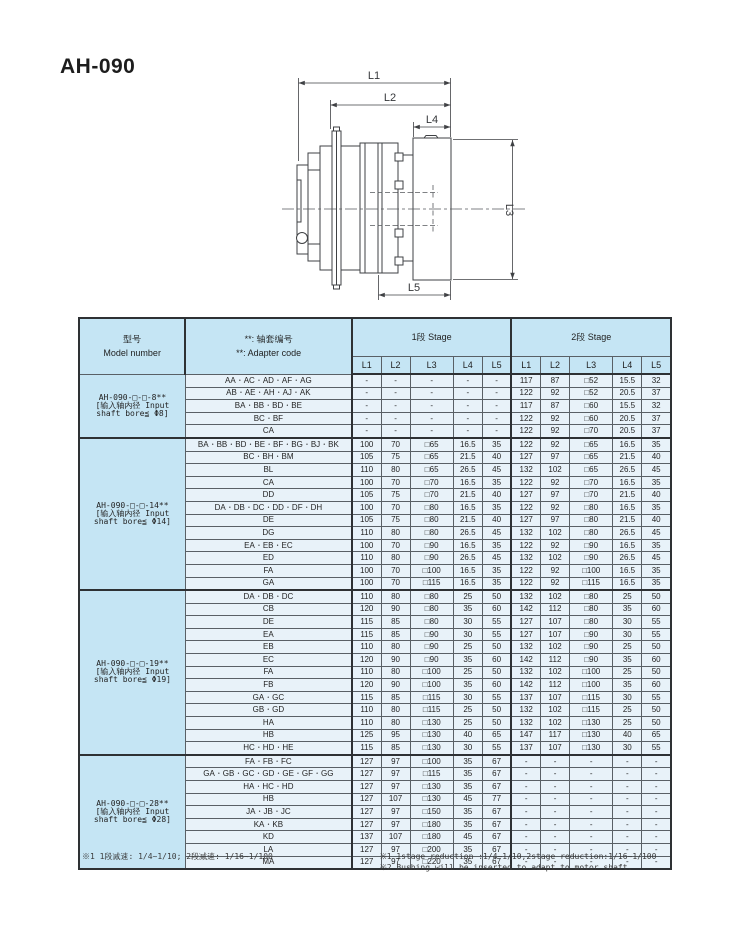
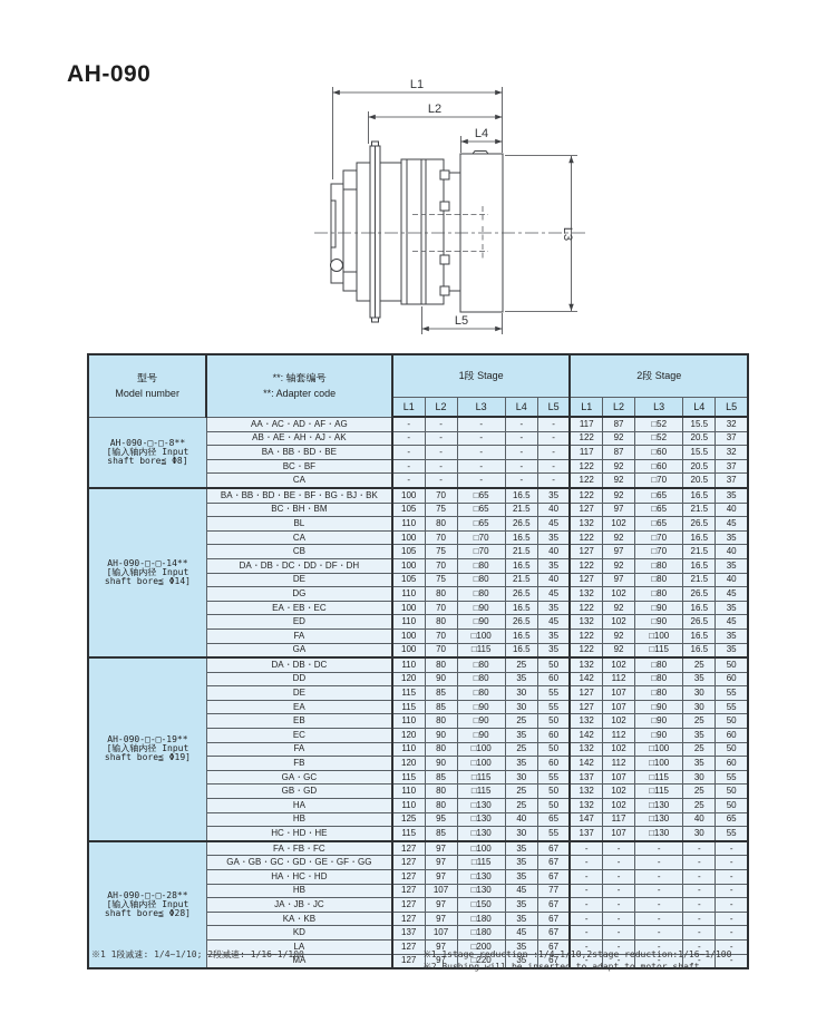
  AH-090
  L1
  L2
  L4
  L5
  型号 Model number	**: 轴套编号 **: Adapter code	1段 Stage	2段 Stage
  L1	L2	L3	L4	L5	L1	L2	L3	L4	L5
  AH-090-□-□-8**[输入轴内径 Inputshaft bore≦ Φ8]	AA・AC・AD・AF・AG	-	-	-	-	-	117	87	□52	15.5	32
  AB・AE・AH・AJ・AK	-	-	-	-	-	122	92	□52	20.5	37
  BA・BB・BD・BE	-	-	-	-	-	117	87	□60	15.5	32
  BC・BF	-	-	-	-	-	122	92	□60	20.5	37
  CA	-	-	-	-	-	122	92	□70	20.5	37
  AH-090-□-□-14**[输入轴内径 Inputshaft bore≦ Φ14]	BA・BB・BD・BE・BF・BG・BJ・BK	100	70	□65	16.5	35	122	92	□65	16.5	35
  BC・BH・BM	105	75	□65	21.5	40	127	97	□65	21.5	40
  BL	110	80	□65	26.5	45	132	102	□65	26.5	45
  CA	100	70	□70	16.5	35	122	92	□70	16.5	35
- DD	105	75	□70	21.5	40	127	97	□70	21.5	40
+ CB	105	75	□70	21.5	40	127	97	□70	21.5	40
  DA・DB・DC・DD・DF・DH	100	70	□80	16.5	35	122	92	□80	16.5	35
  DE	105	75	□80	21.5	40	127	97	□80	21.5	40
  DG	110	80	□80	26.5	45	132	102	□80	26.5	45
  EA・EB・EC	100	70	□90	16.5	35	122	92	□90	16.5	35
  ED	110	80	□90	26.5	45	132	102	□90	26.5	45
  FA	100	70	□100	16.5	35	122	92	□100	16.5	35
  GA	100	70	□115	16.5	35	122	92	□115	16.5	35
  AH-090-□-□-19**[输入轴内径 Inputshaft bore≦ Φ19]	DA・DB・DC	110	80	□80	25	50	132	102	□80	25	50
- CB	120	90	□80	35	60	142	112	□80	35	60
+ DD	120	90	□80	35	60	142	112	□80	35	60
  DE	115	85	□80	30	55	127	107	□80	30	55
  EA	115	85	□90	30	55	127	107	□90	30	55
  EB	110	80	□90	25	50	132	102	□90	25	50
  EC	120	90	□90	35	60	142	112	□90	35	60
  FA	110	80	□100	25	50	132	102	□100	25	50
  FB	120	90	□100	35	60	142	112	□100	35	60
  GA・GC	115	85	□115	30	55	137	107	□115	30	55
  GB・GD	110	80	□115	25	50	132	102	□115	25	50
  HA	110	80	□130	25	50	132	102	□130	25	50
  HB	125	95	□130	40	65	147	117	□130	40	65
  HC・HD・HE	115	85	□130	30	55	137	107	□130	30	55
  AH-090-□-□-28**[输入轴内径 Inputshaft bore≦ Φ28]	FA・FB・FC	127	97	□100	35	67	-	-	-	-	-
  GA・GB・GC・GD・GE・GF・GG	127	97	□115	35	67	-	-	-	-	-
  HA・HC・HD	127	97	□130	35	67	-	-	-	-	-
  HB	127	107	□130	45	77	-	-	-	-	-
  JA・JB・JC	127	97	□150	35	67	-	-	-	-	-
  KA・KB	127	97	□180	35	67	-	-	-	-	-
  KD	137	107	□180	45	67	-	-	-	-	-
  LA	127	97	□200	35	67	-	-	-	-	-
  MA	127	97	□220	35	67	-	-	-	-	-
  ※1 1段减速: 1/4~1/10; 2段减速: 1/16~1/100
  ※1 1stage reduction :1/4~1/10,2stage reduction:1/16~1/100
  ※2 Bushing will be inserted to adapt to motor shaft.
